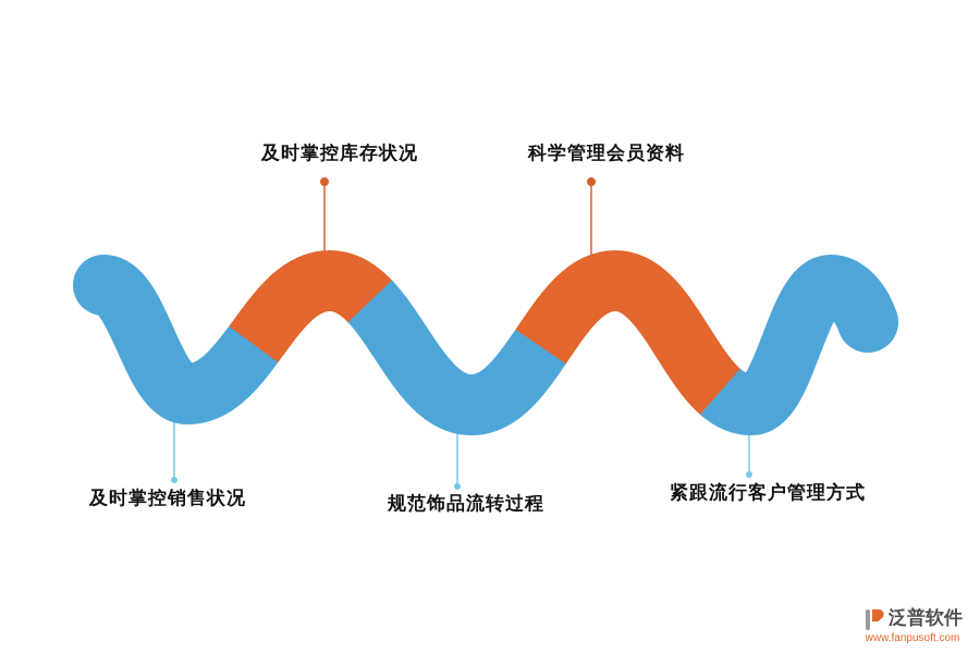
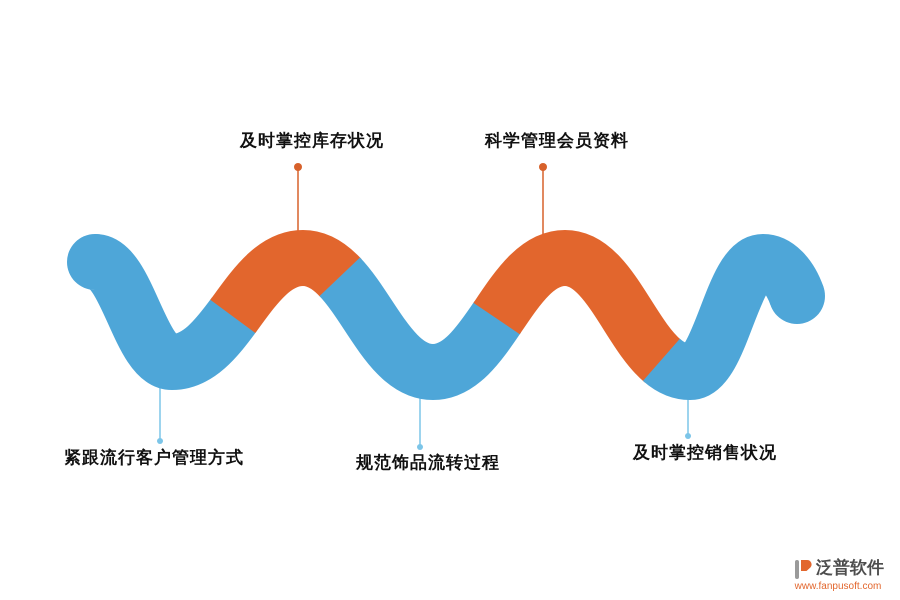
  及时掌控库存状况
  科学管理会员资料
- 及时掌控销售状况
+ 紧跟流行客户管理方式
  规范饰品流转过程
- 紧跟流行客户管理方式
+ 及时掌控销售状况
  泛普软件
  www.fanpusoft.com
